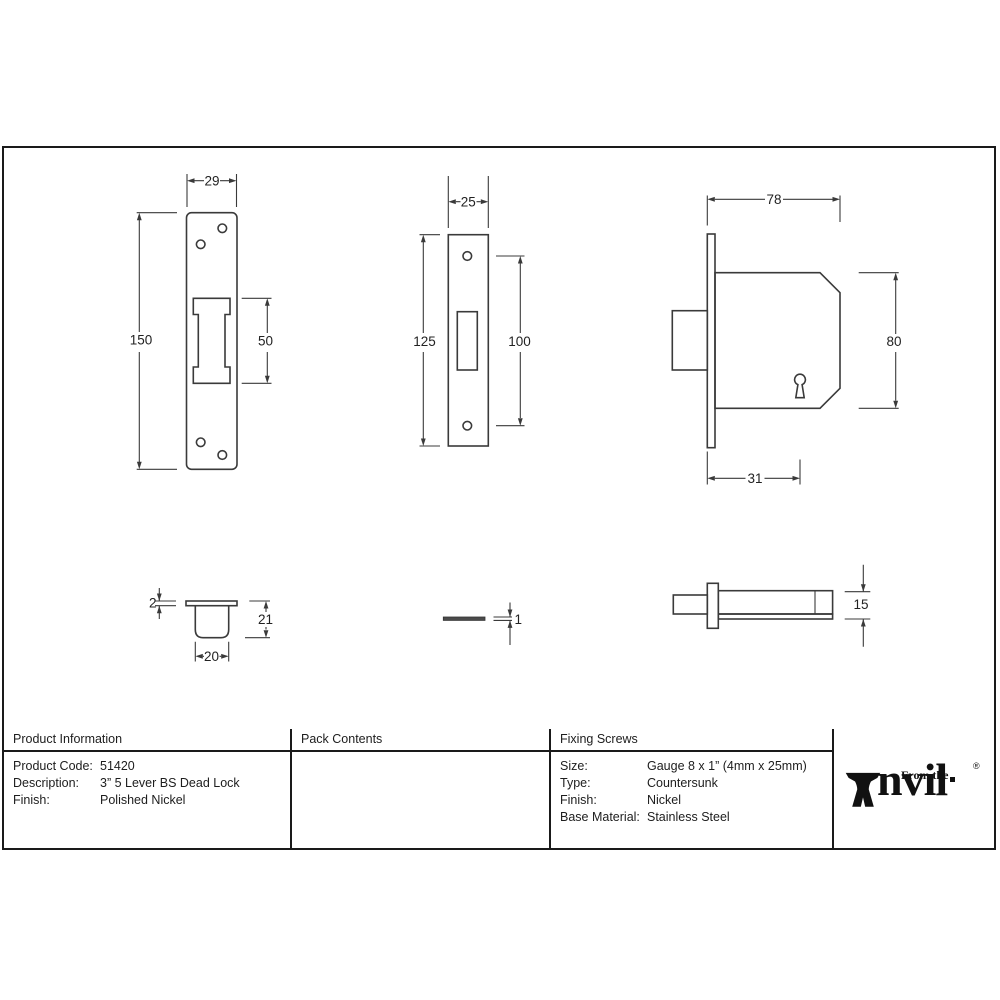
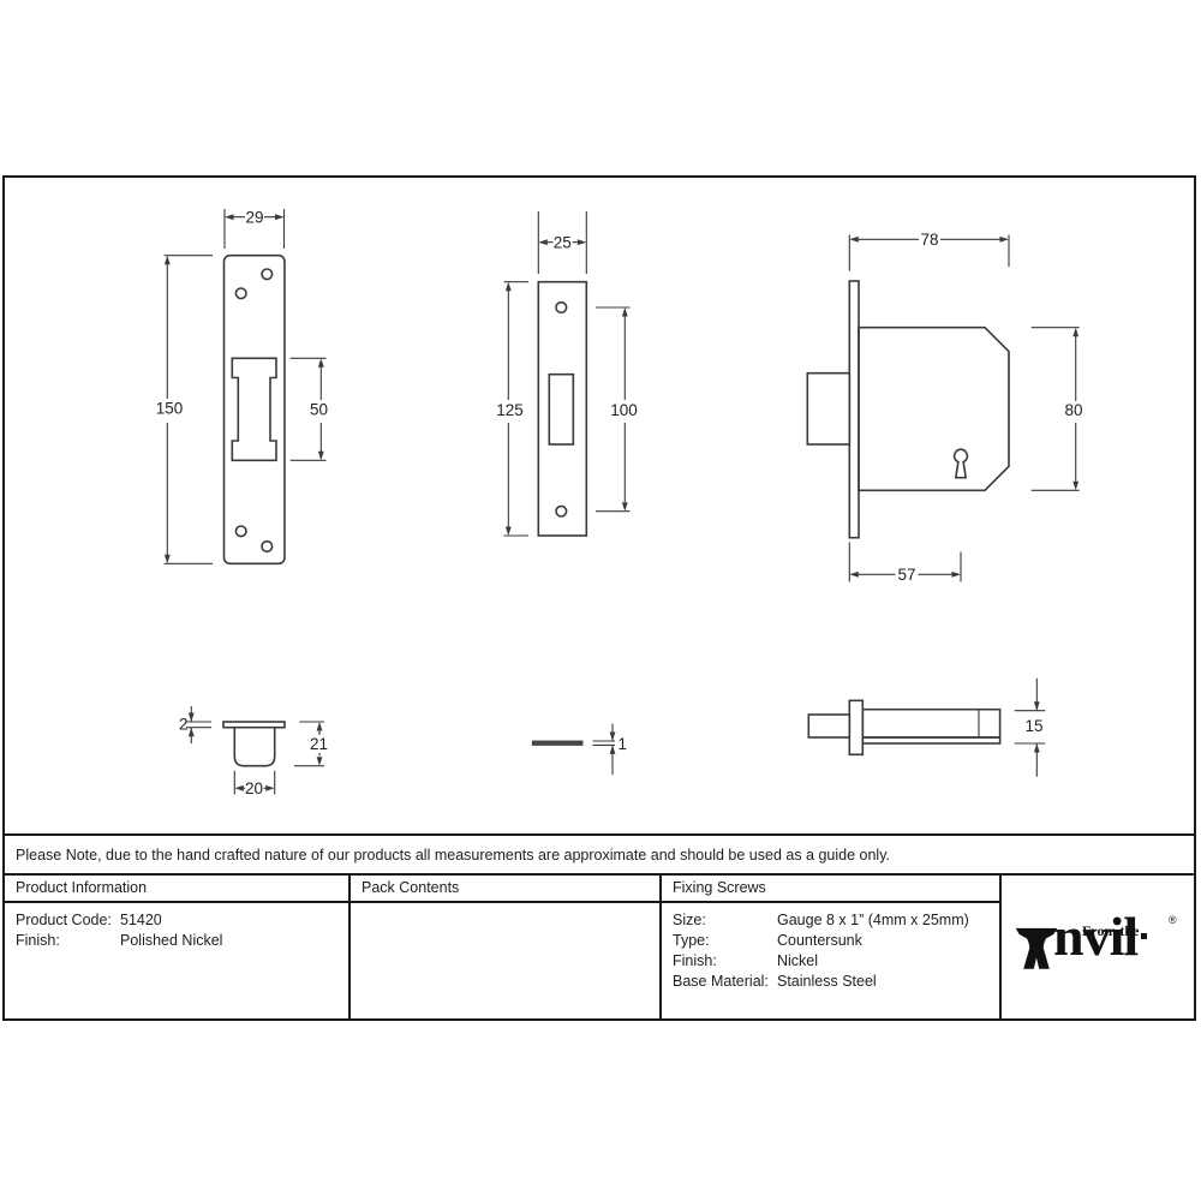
  29
  150
  50
  25
  125
  100
  78
  80
- 31
+ 57
  2
  21
  20
  1
  15
+ Please Note, due to the hand crafted nature of our products all measurements are approximate and should be used as a guide only.
  Product Information
  Product Code:
  51420
- Description:
- 3” 5 Lever BS Dead Lock
  Finish:
  Polished Nickel
  Pack Contents
  Fixing Screws
  Size:
  Gauge 8 x 1” (4mm x 25mm)
  Type:
  Countersunk
  Finish:
  Nickel
  Base Material:
  Stainless Steel
  nvil
  From the
  ®
